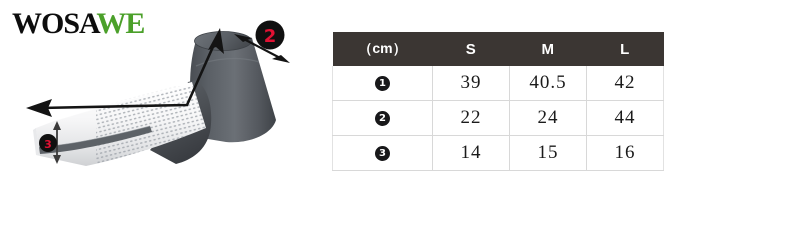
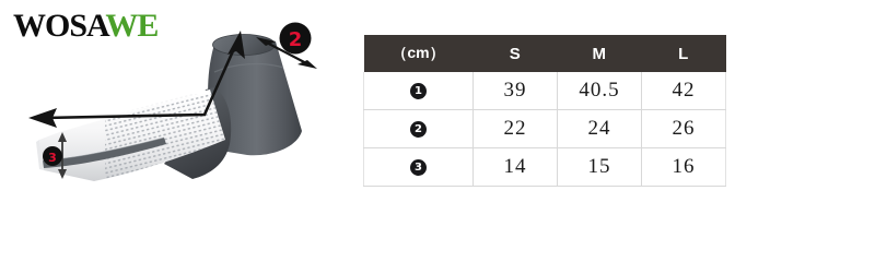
  WOSAWE
  2
  3
  （cm）	S	M	L
  1	39	40.5	42
- 2	22	24	44
+ 2	22	24	26
  3	14	15	16
